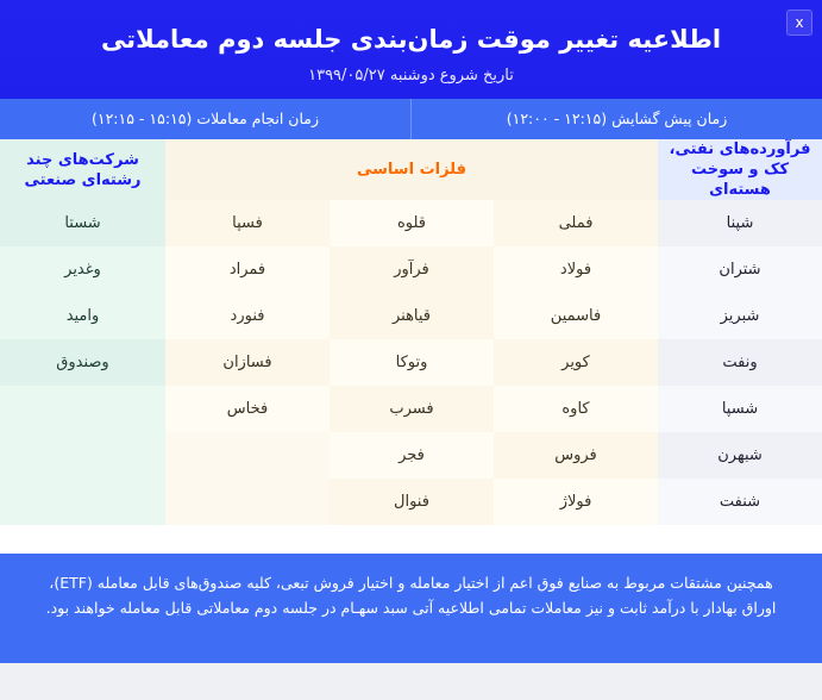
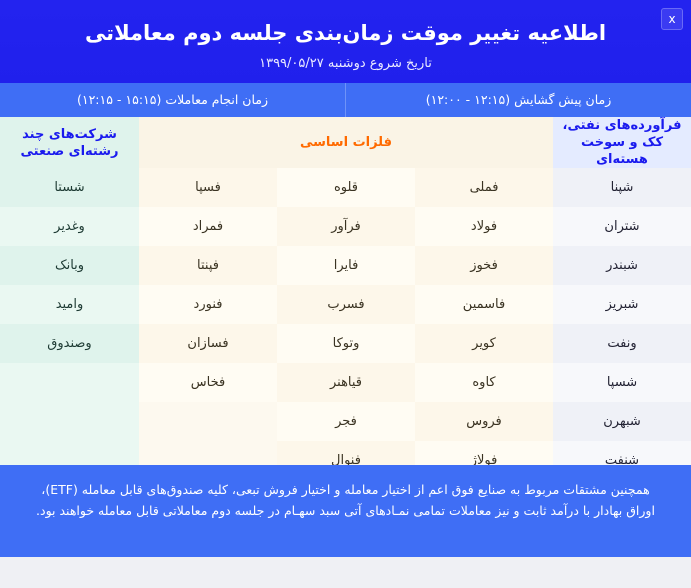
  x
  اطلاعیه تغییر موقت زمان‌بندی جلسه دوم معاملاتی
  تاریخ شروع دوشنبه ۱۳۹۹/۰۵/۲۷
  زمان پیش گشایش (۱۲:۱۵ - ۱۲:۰۰)
  زمان انجام معاملات (۱۵:۱۵ - ۱۲:۱۵)
  فرآورده‌های نفتی، کک و سوخت هسته‌ای	فلزات اساسی	شرکت‌های چند رشته‌ای صنعتی
  شپنا	فملی	قلوه	فسپا	شستا
  شتران	فولاد	فرآور	فمراد	وغدیر
+ شبندر	فخوز	فایرا	فپنتا	وبانک
- شبریز	فاسمین	قیاهنر	فنورد	وامید
+ شبریز	فاسمین	فسرب	فنورد	وامید
  ونفت	کویر	وتوکا	فسازان	وصندوق
- شسپا	کاوه	فسرب	فخاس
+ شسپا	کاوه	قیاهنر	فخاس
  شبهرن	فروس	فجر
  شنفت	فولاژ	فنوال
- همچنین مشتقات مربوط به صنایع فوق اعم از اختیار معامله و اختیار فروش تبعی، کلیه صندوق‌های قابل معامله (ETF)، اوراق بهادار با درآمد ثابت و نیز معاملات تمامی اطلاعیه آتی سبد سهـام در جلسه دوم معاملاتی قابل معامله خواهند بود.
+ همچنین مشتقات مربوط به صنایع فوق اعم از اختیار معامله و اختیار فروش تبعی، کلیه صندوق‌های قابل معامله (ETF)، اوراق بهادار با درآمد ثابت و نیز معاملات تمامی نمـادهای آتی سبد سهـام در جلسه دوم معاملاتی قابل معامله خواهند بود.
